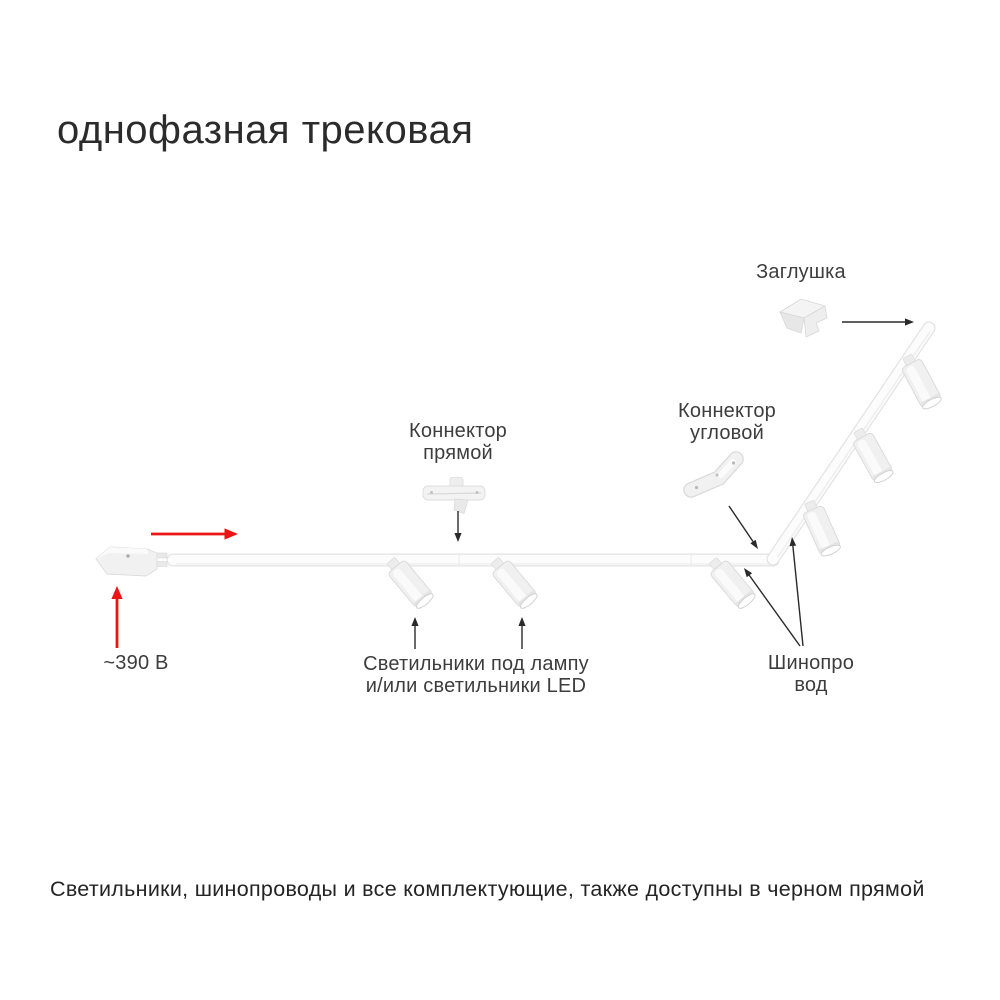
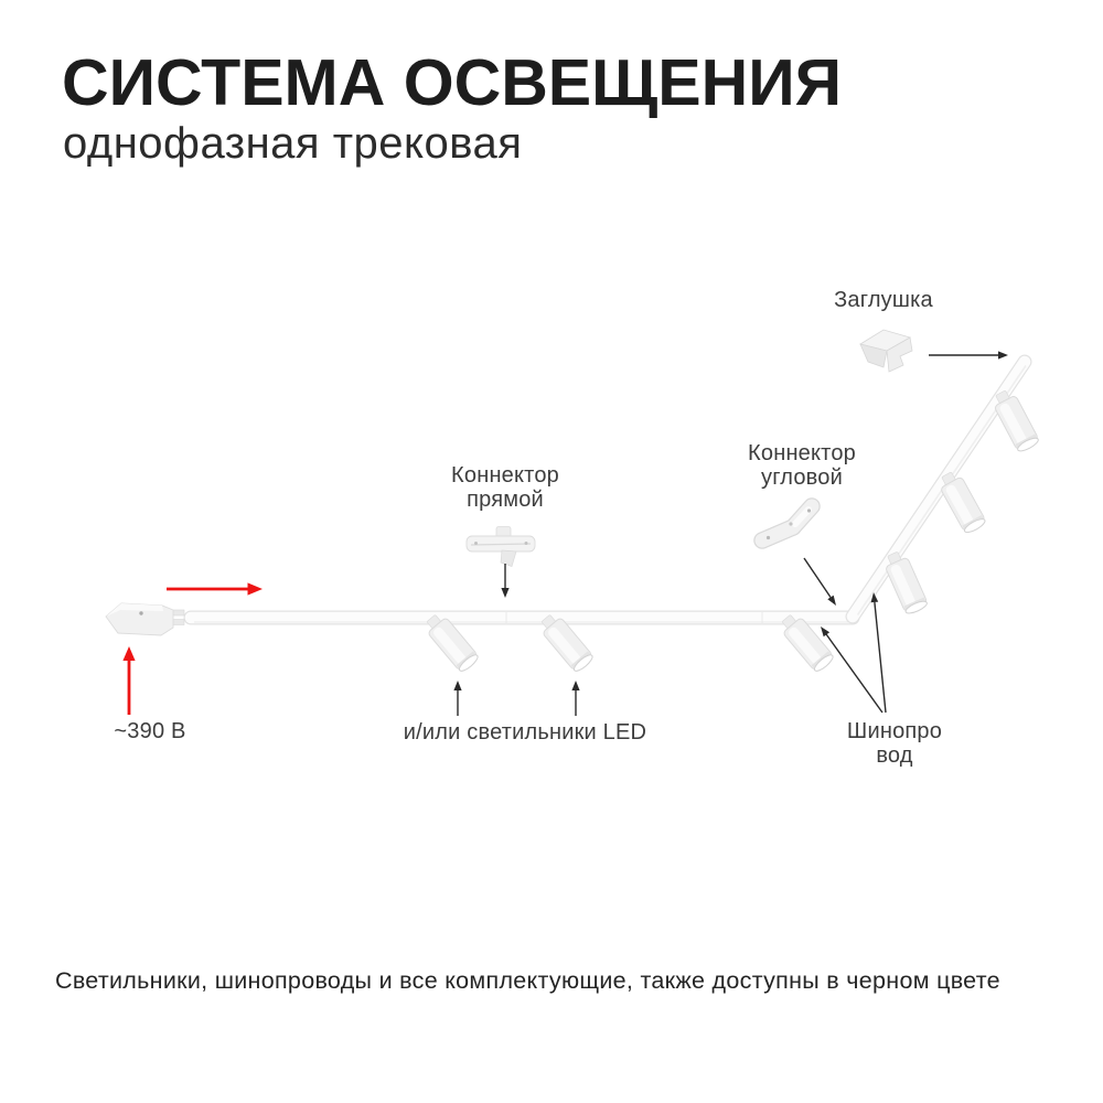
+ СИСТЕМА ОСВЕЩЕНИЯ
  однофазная трековая
  Заглушка
  Коннектор
  прямой
  Коннектор
  угловой
  ~390 В
- Светильники под лампу
  и/или светильники LED
  Шинопро
  вод
- Светильники, шинопроводы и все комплектующие, также доступны в черном прямой
+ Светильники, шинопроводы и все комплектующие, также доступны в черном цвете
